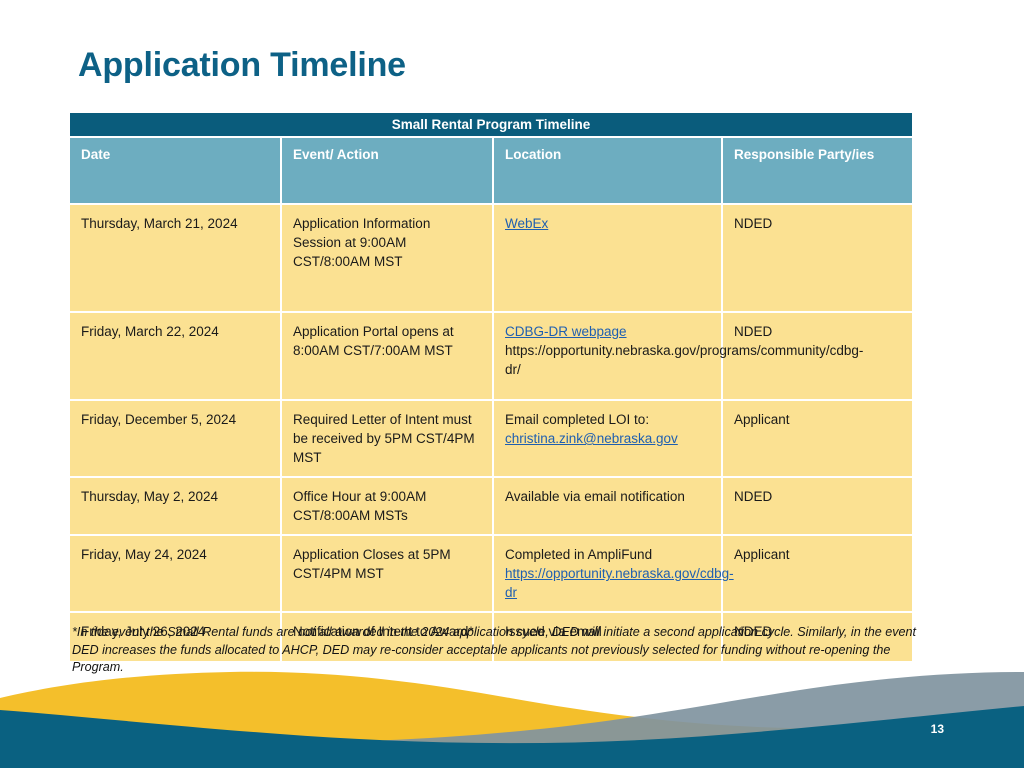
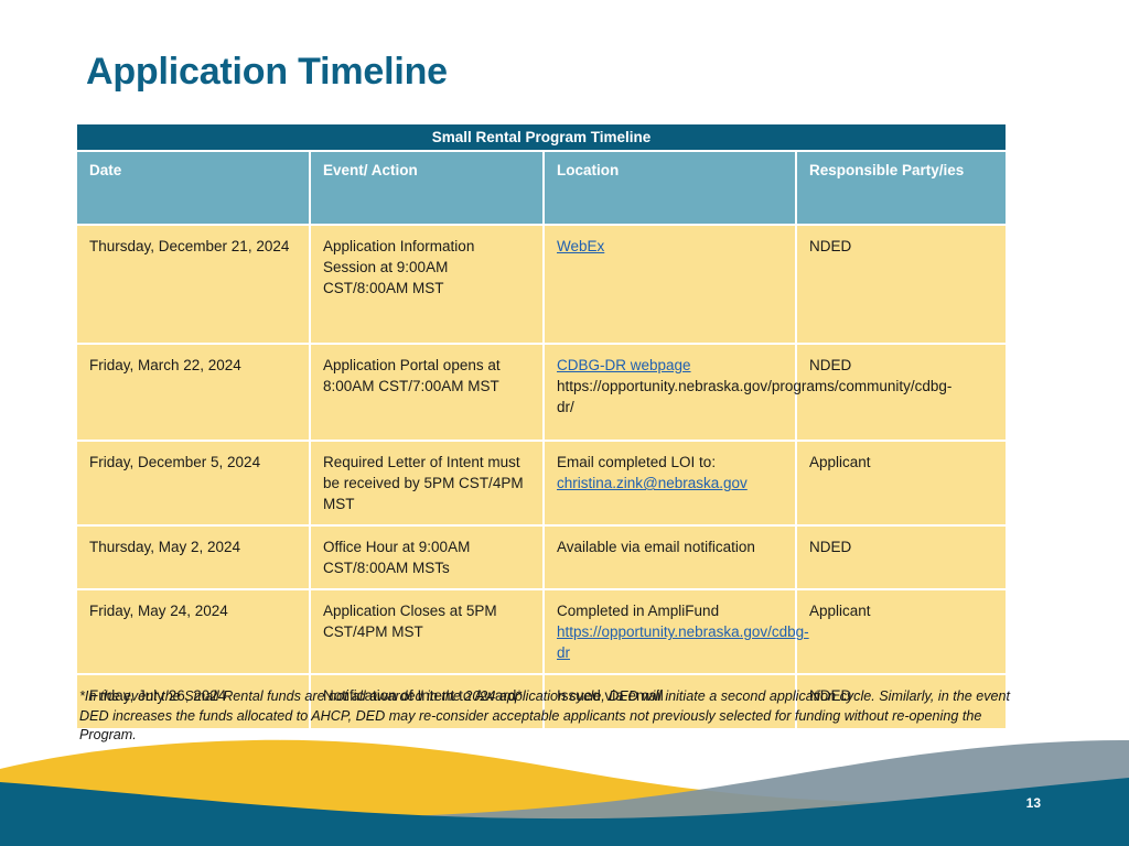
  Application Timeline
  Small Rental Program Timeline
  Date	Event/ Action	Location	Responsible Party/ies
- Thursday, March 21, 2024	Application Information Session at 9:00AM CST/8:00AM MST	WebEx	NDED
+ Thursday, December 21, 2024	Application Information Session at 9:00AM CST/8:00AM MST	WebEx	NDED
  Friday, March 22, 2024	Application Portal opens at 8:00AM CST/7:00AM MST	CDBG-DR webpage https://opportunity.nebraska.gov/programs/community/cdbg-dr/	NDED
  Friday, December 5, 2024	Required Letter of Intent must be received by 5PM CST/4PM MST	Email completed LOI to: christina.zink@nebraska.gov	Applicant
  Thursday, May 2, 2024	Office Hour at 9:00AM CST/8:00AM MSTs	Available via email notification	NDED
  Friday, May 24, 2024	Application Closes at 5PM CST/4PM MST	Completed in AmpliFund https://opportunity.nebraska.gov/cdbg-dr	Applicant
  Friday, July 26, 2024	Notification of Intent to Award*	Issued via email	NDED
  *In the event the Small Rental funds are not all awarded in the 2024 application cycle, DED will initiate a second application cycle. Similarly, in the event DED increases the funds allocated to AHCP, DED may re-consider acceptable applicants not previously selected for funding without re-opening the Program.
  13
